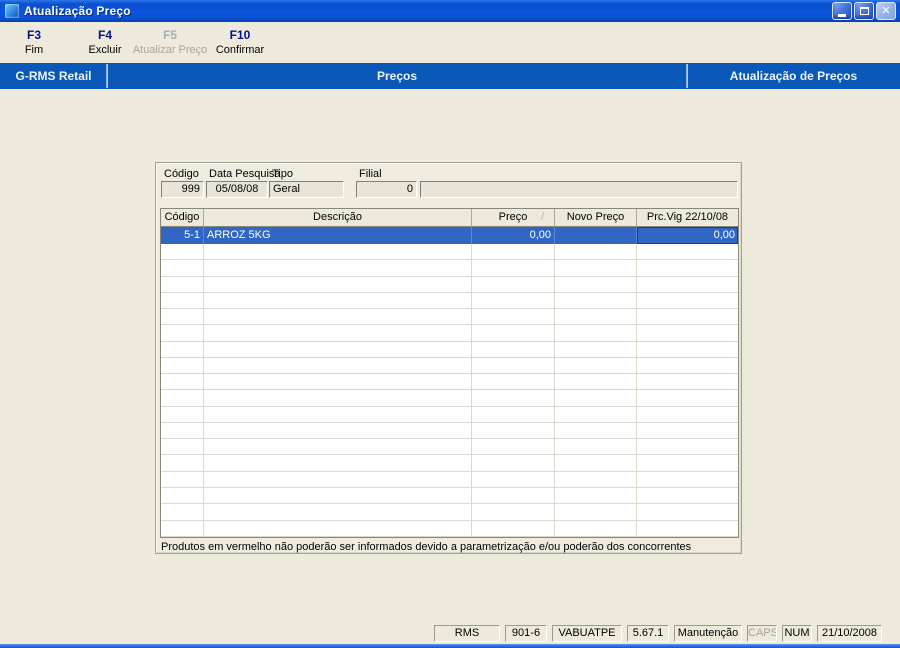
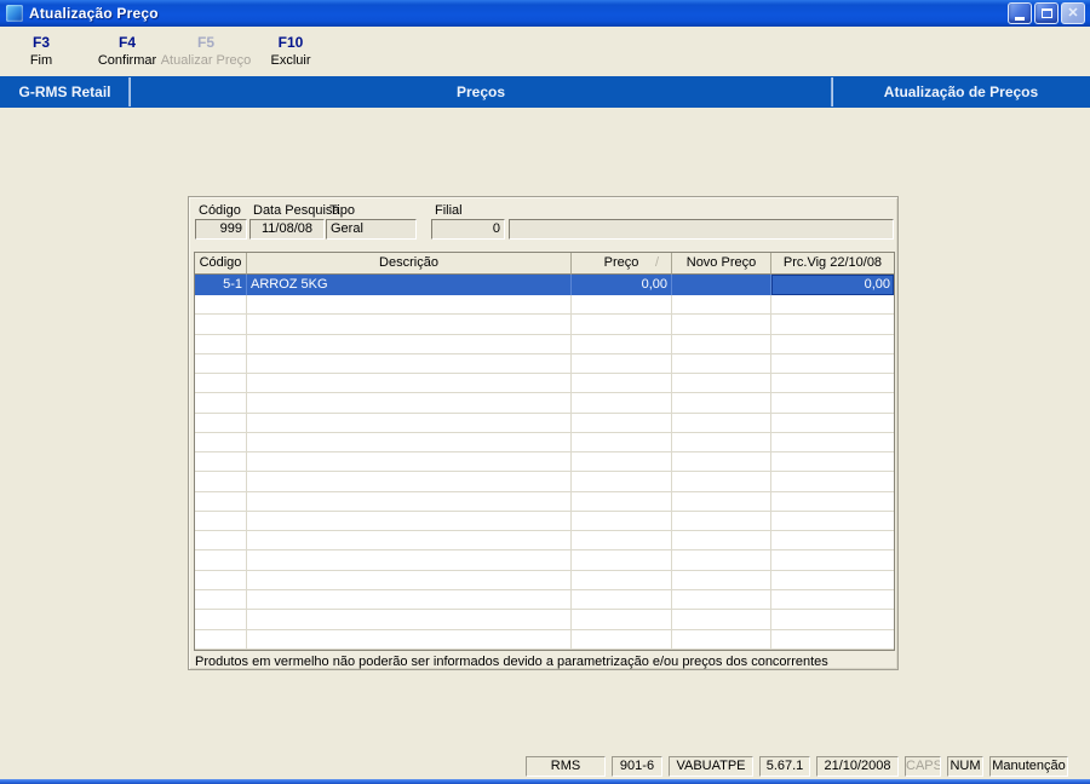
  Atualização Preço
  ✕
  F3
  Fim
  F4
- Excluir
+ Confirmar
  F5
  Atualizar Preço
  F10
- Confirmar
+ Excluir
  G-RMS Retail
  Preços
  Atualização de Preços
  Código
  999
  Data Pesquisa
- 05/08/08
+ 11/08/08
  Tipo
  Geral
  Filial
  0
  Código
  Descrição
  Preço
  /
  Novo Preço
  Prc.Vig 22/10/08
  5-1
  ARROZ 5KG
  0,00
  0,00
- Produtos em vermelho não poderão ser informados devido a parametrização e/ou poderão dos concorrentes
+ Produtos em vermelho não poderão ser informados devido a parametrização e/ou preços dos concorrentes
  RMS
  901-6
  VABUATPE
  5.67.1
- Manutenção
+ 21/10/2008
  CAPS
  NUM
- 21/10/2008
+ Manutenção
